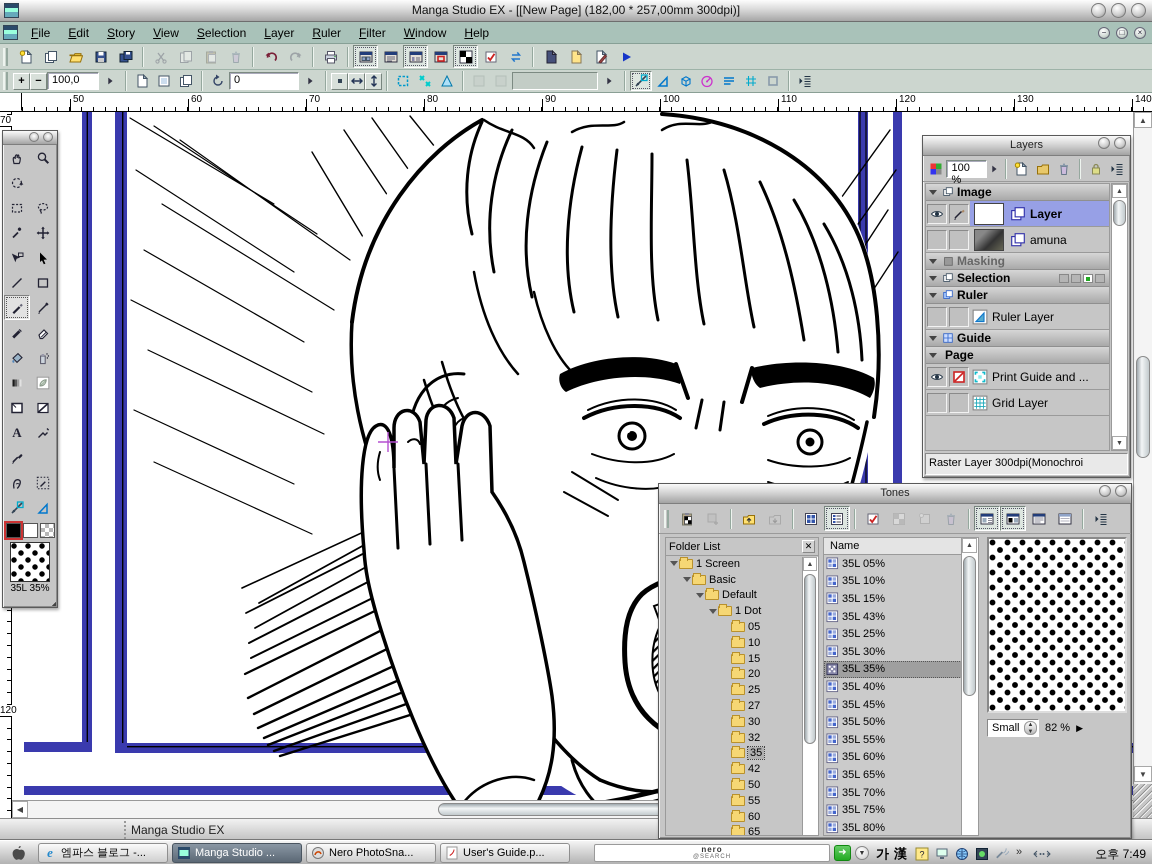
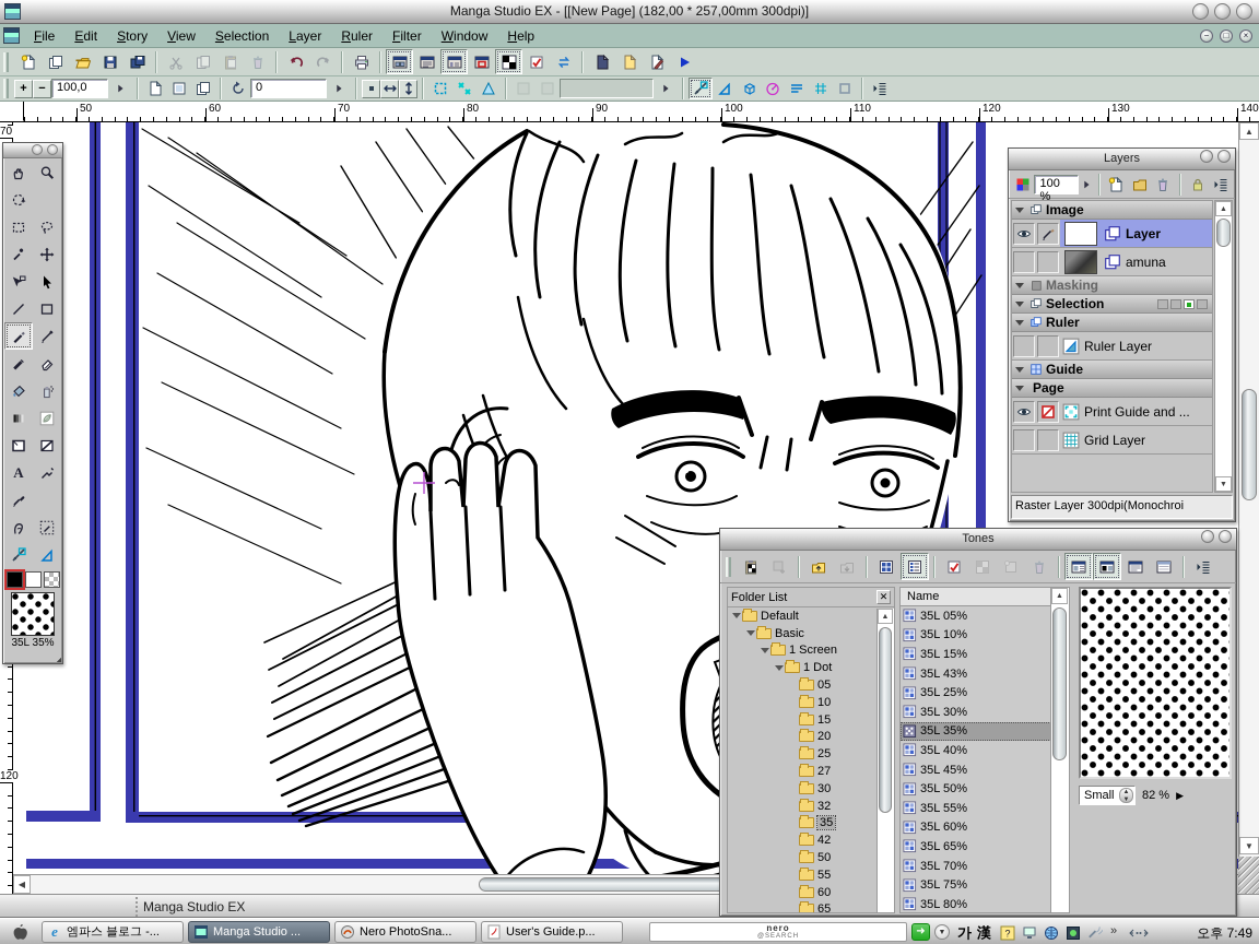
  Manga Studio EX - [[New Page] (182,00 * 257,00mm 300dpi)]
  File
  Edit
  Story
  View
  Selection
  Layer
  Ruler
  Filter
  Window
  Help
  −
  □
  ×
  +
  −
  100,0
  0
  50
  60
  70
  80
  90
  100
  110
  120
  130
  140
  70
  120
  ◀
  ▲
  ▼
  Manga Studio EX
  A
  35L 35%
  Layers
  100 %
  Image
  Layer
  amuna
  Masking
  Selection
  Ruler
  Ruler Layer
  Guide
  Page
  Print Guide and ...
  Grid Layer
  Raster Layer 300dpi(Monochroi
  Tones
  Folder List
  ✕
- 1 Screen
+ Default
  Basic
- Default
+ 1 Screen
  1 Dot
  05
  10
  15
  20
  25
  27
  30
  32
  35
  42
  50
  55
  60
  65
  Name
  35L 05%
  35L 10%
  35L 15%
  35L 43%
  35L 25%
  35L 30%
  35L 35%
  35L 40%
  35L 45%
  35L 50%
  35L 55%
  35L 60%
  35L 65%
  35L 70%
  35L 75%
  35L 80%
  Small
  82 %
  ▶
  e
  엠파스 블로그 -...
  Manga Studio ...
  Nero PhotoSna...
  User's Guide.p...
  nero
  ➜
  가
  漢
  ?
  »
  오후 7:49
